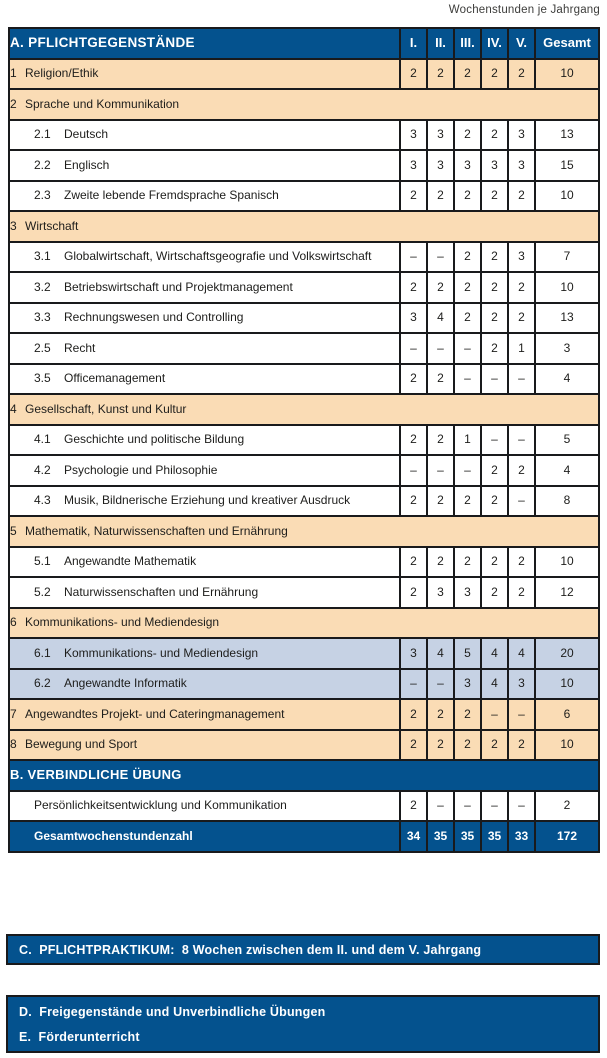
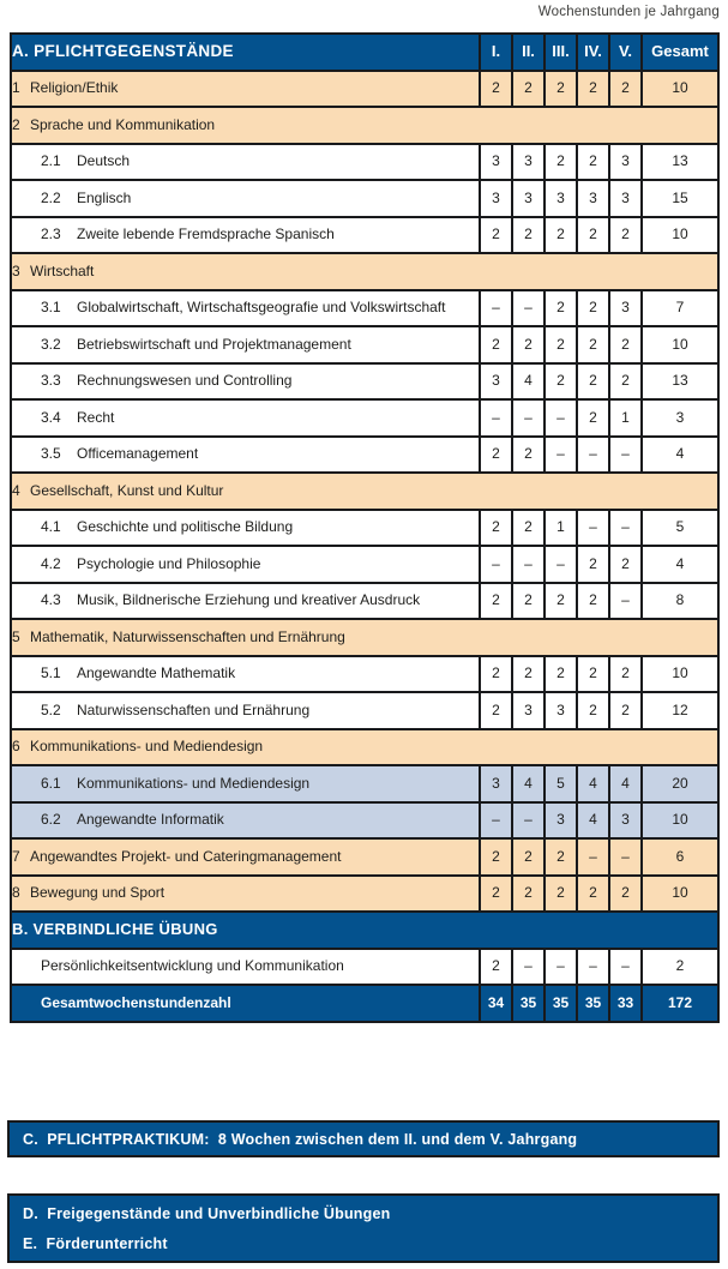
  Wochenstunden je Jahrgang
  A. PFLICHTGEGENSTÄNDE	I.	II.	III.	IV.	V.	Gesamt
  1 Religion/Ethik	2	2	2	2	2	10
  2 Sprache und Kommunikation
  2.1 Deutsch	3	3	2	2	3	13
  2.2 Englisch	3	3	3	3	3	15
  2.3 Zweite lebende Fremdsprache Spanisch	2	2	2	2	2	10
  3 Wirtschaft
  3.1 Globalwirtschaft, Wirtschaftsgeografie und Volkswirtschaft	–	–	2	2	3	7
  3.2 Betriebswirtschaft und Projektmanagement	2	2	2	2	2	10
  3.3 Rechnungswesen und Controlling	3	4	2	2	2	13
- 2.5 Recht	–	–	–	2	1	3
+ 3.4 Recht	–	–	–	2	1	3
  3.5 Officemanagement	2	2	–	–	–	4
  4 Gesellschaft, Kunst und Kultur
  4.1 Geschichte und politische Bildung	2	2	1	–	–	5
  4.2 Psychologie und Philosophie	–	–	–	2	2	4
  4.3 Musik, Bildnerische Erziehung und kreativer Ausdruck	2	2	2	2	–	8
  5 Mathematik, Naturwissenschaften und Ernährung
  5.1 Angewandte Mathematik	2	2	2	2	2	10
  5.2 Naturwissenschaften und Ernährung	2	3	3	2	2	12
  6 Kommunikations- und Mediendesign
  6.1 Kommunikations- und Mediendesign	3	4	5	4	4	20
  6.2 Angewandte Informatik	–	–	3	4	3	10
  7 Angewandtes Projekt- und Cateringmanagement	2	2	2	–	–	6
  8 Bewegung und Sport	2	2	2	2	2	10
  B. VERBINDLICHE ÜBUNG
  Persönlichkeitsentwicklung und Kommunikation	2	–	–	–	–	2
  Gesamtwochenstundenzahl	34	35	35	35	33	172
  C. PFLICHTPRAKTIKUM: 8 Wochen zwischen dem II. und dem V. Jahrgang
  D. Freigegenstände und Unverbindliche Übungen
  E. Förderunterricht
